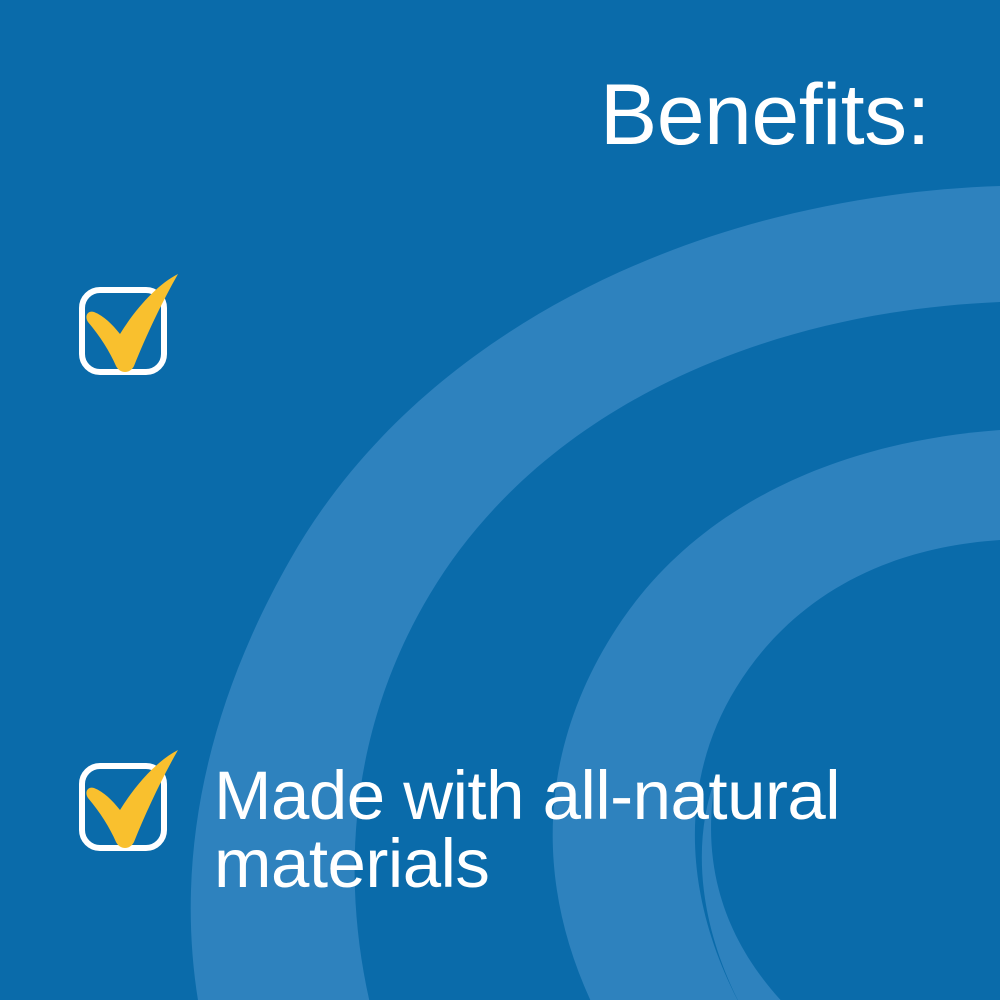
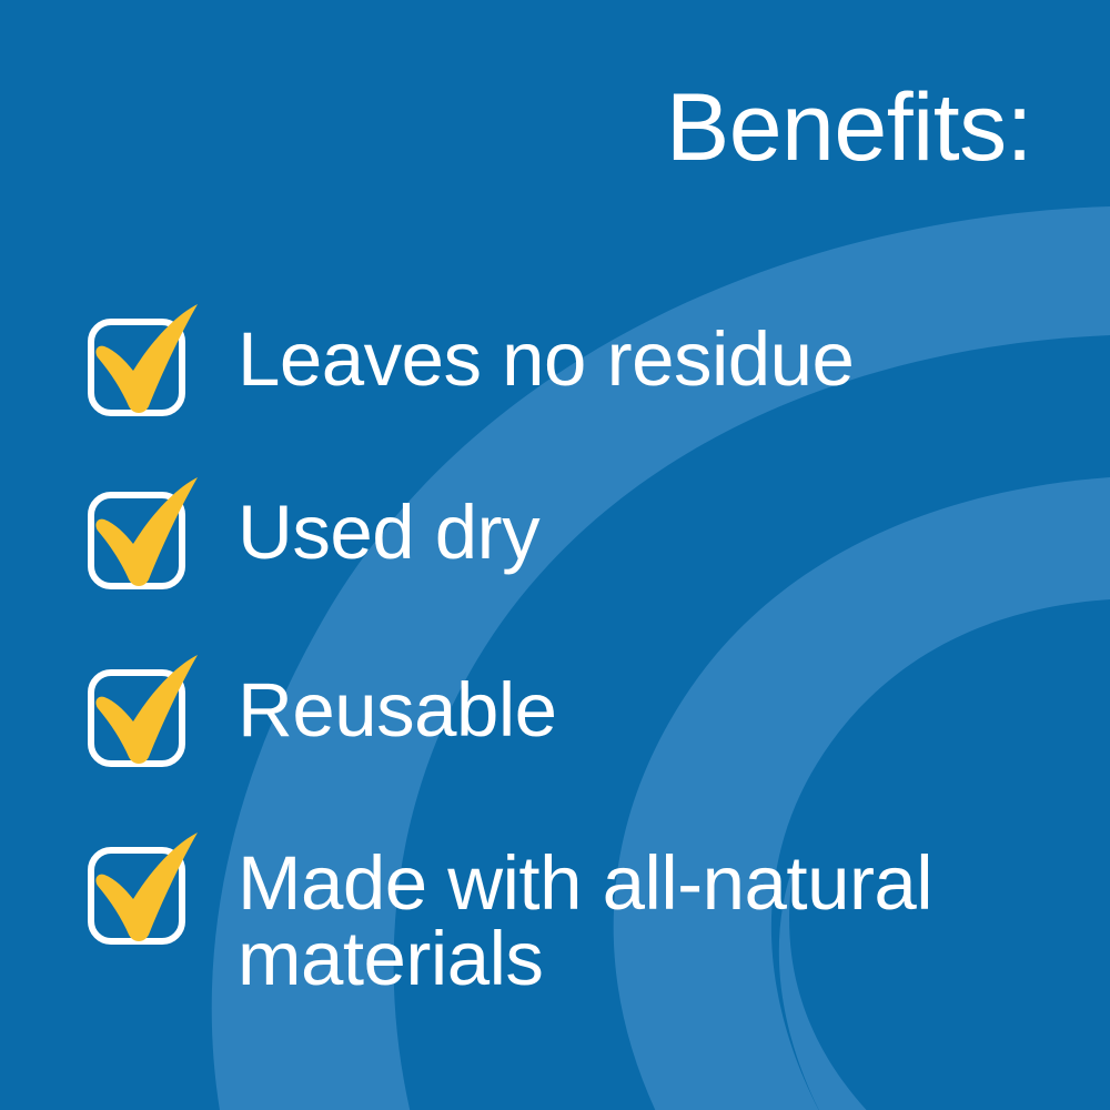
  Benefits:
+ Leaves no residue
+ Used dry
+ Reusable
  Made with all-natural
  materials
